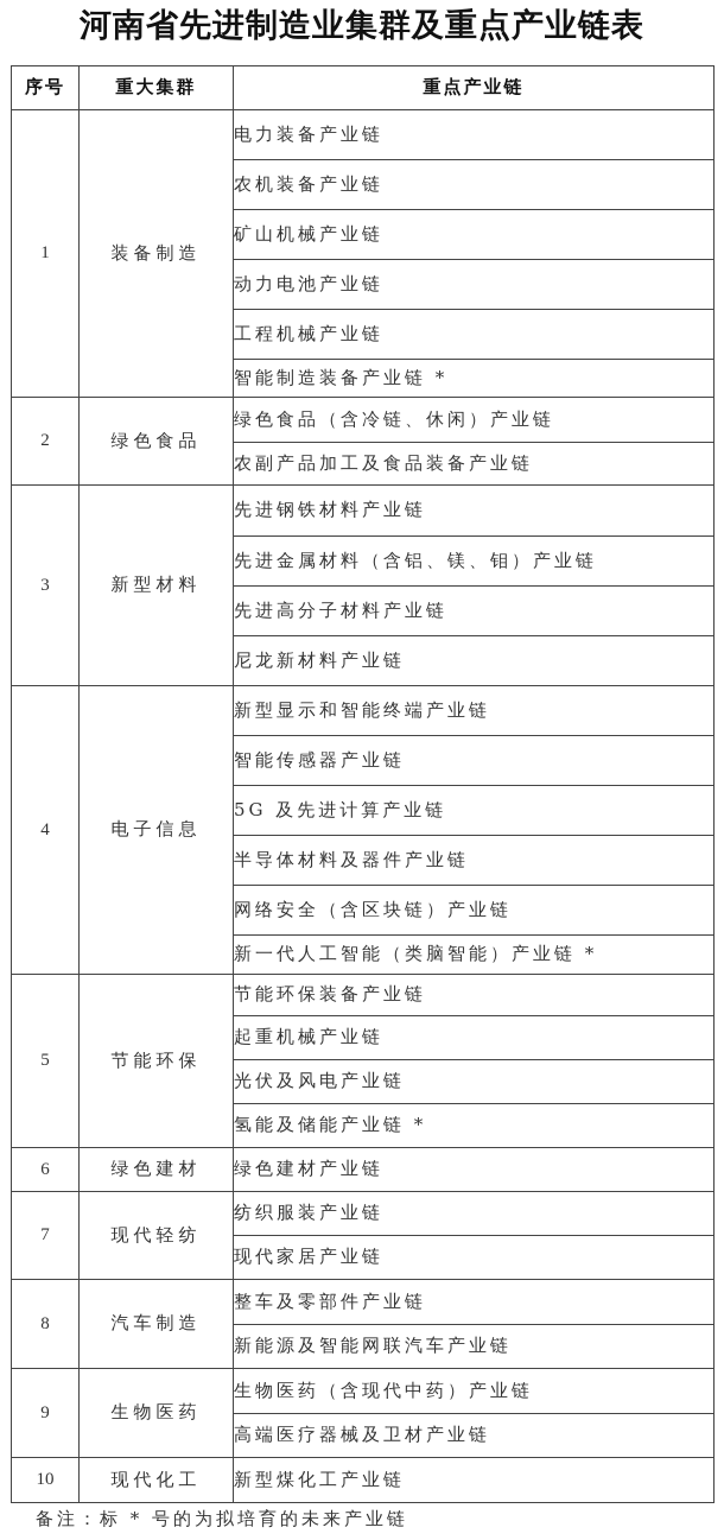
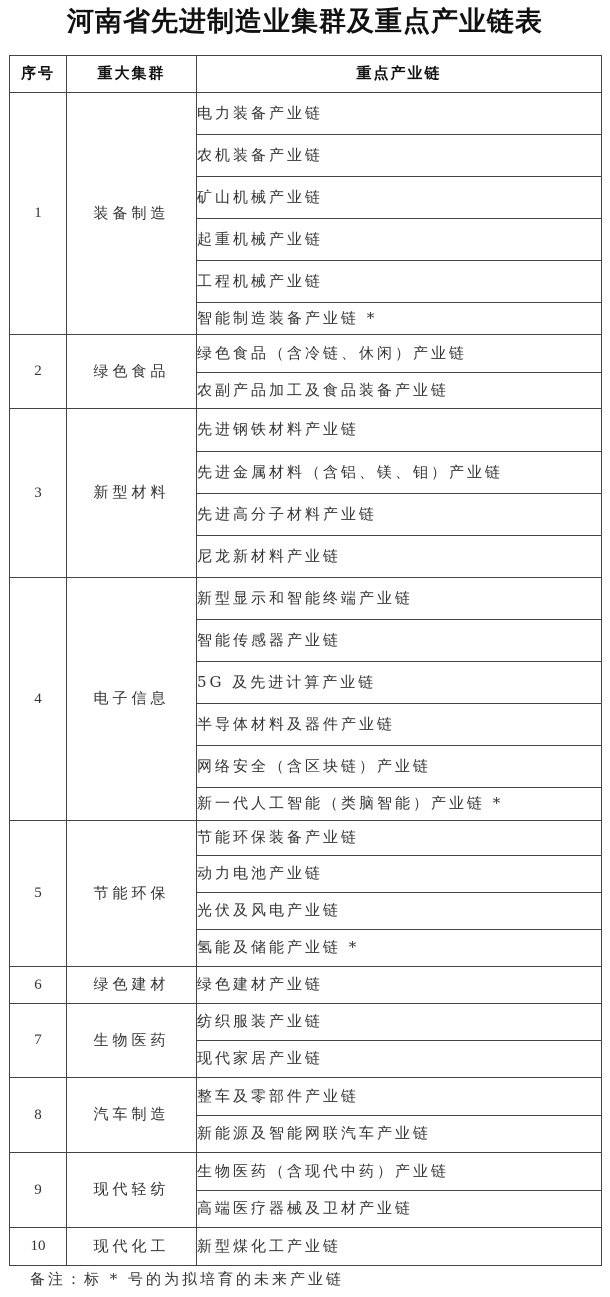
  河南省先进制造业集群及重点产业链表
  序号	重大集群	重点产业链
  1	装备制造	电力装备产业链
  农机装备产业链
  矿山机械产业链
- 动力电池产业链
+ 起重机械产业链
  工程机械产业链
  智能制造装备产业链 *
  2	绿色食品	绿色食品（含冷链、休闲）产业链
  农副产品加工及食品装备产业链
  3	新型材料	先进钢铁材料产业链
  先进金属材料（含铝、镁、钼）产业链
  先进高分子材料产业链
  尼龙新材料产业链
  4	电子信息	新型显示和智能终端产业链
  智能传感器产业链
  5G 及先进计算产业链
  半导体材料及器件产业链
  网络安全（含区块链）产业链
  新一代人工智能（类脑智能）产业链 *
  5	节能环保	节能环保装备产业链
- 起重机械产业链
+ 动力电池产业链
  光伏及风电产业链
  氢能及储能产业链 *
  6	绿色建材	绿色建材产业链
- 7	现代轻纺	纺织服装产业链
+ 7	生物医药	纺织服装产业链
  现代家居产业链
  8	汽车制造	整车及零部件产业链
  新能源及智能网联汽车产业链
- 9	生物医药	生物医药（含现代中药）产业链
+ 9	现代轻纺	生物医药（含现代中药）产业链
  高端医疗器械及卫材产业链
  10	现代化工	新型煤化工产业链
  备注：标 * 号的为拟培育的未来产业链
